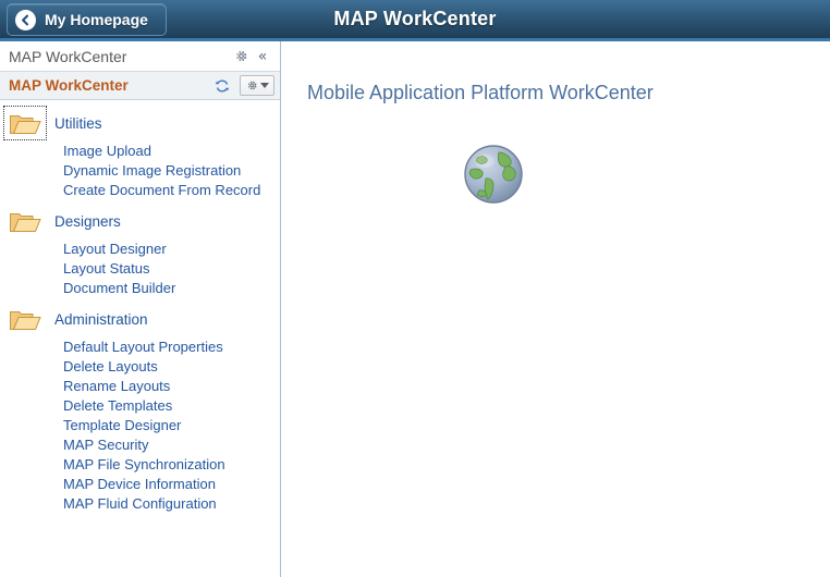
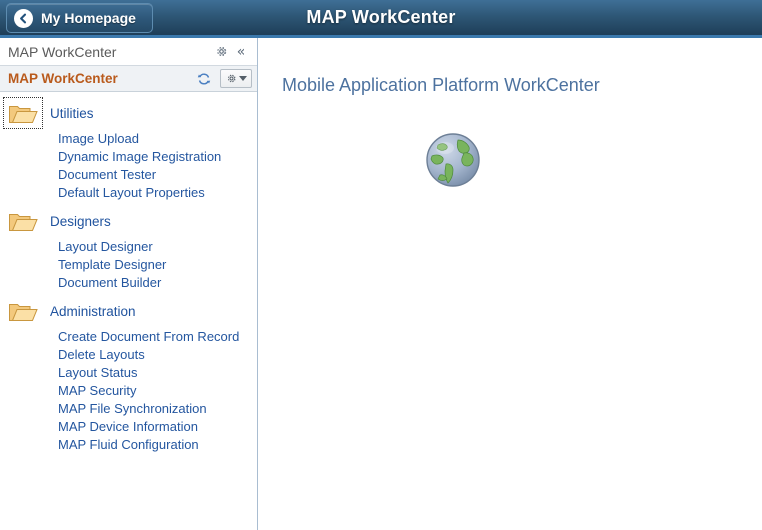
  My Homepage
  MAP WorkCenter
  MAP WorkCenter
  «
  MAP WorkCenter
  Utilities
  Image Upload
  Dynamic Image Registration
+ Document Tester
- Create Document From Record
+ Default Layout Properties
  Designers
  Layout Designer
- Layout Status
+ Template Designer
  Document Builder
  Administration
- Default Layout Properties
+ Create Document From Record
  Delete Layouts
- Rename Layouts
- Delete Templates
- Template Designer
+ Layout Status
  MAP Security
  MAP File Synchronization
  MAP Device Information
  MAP Fluid Configuration
  Mobile Application Platform WorkCenter
